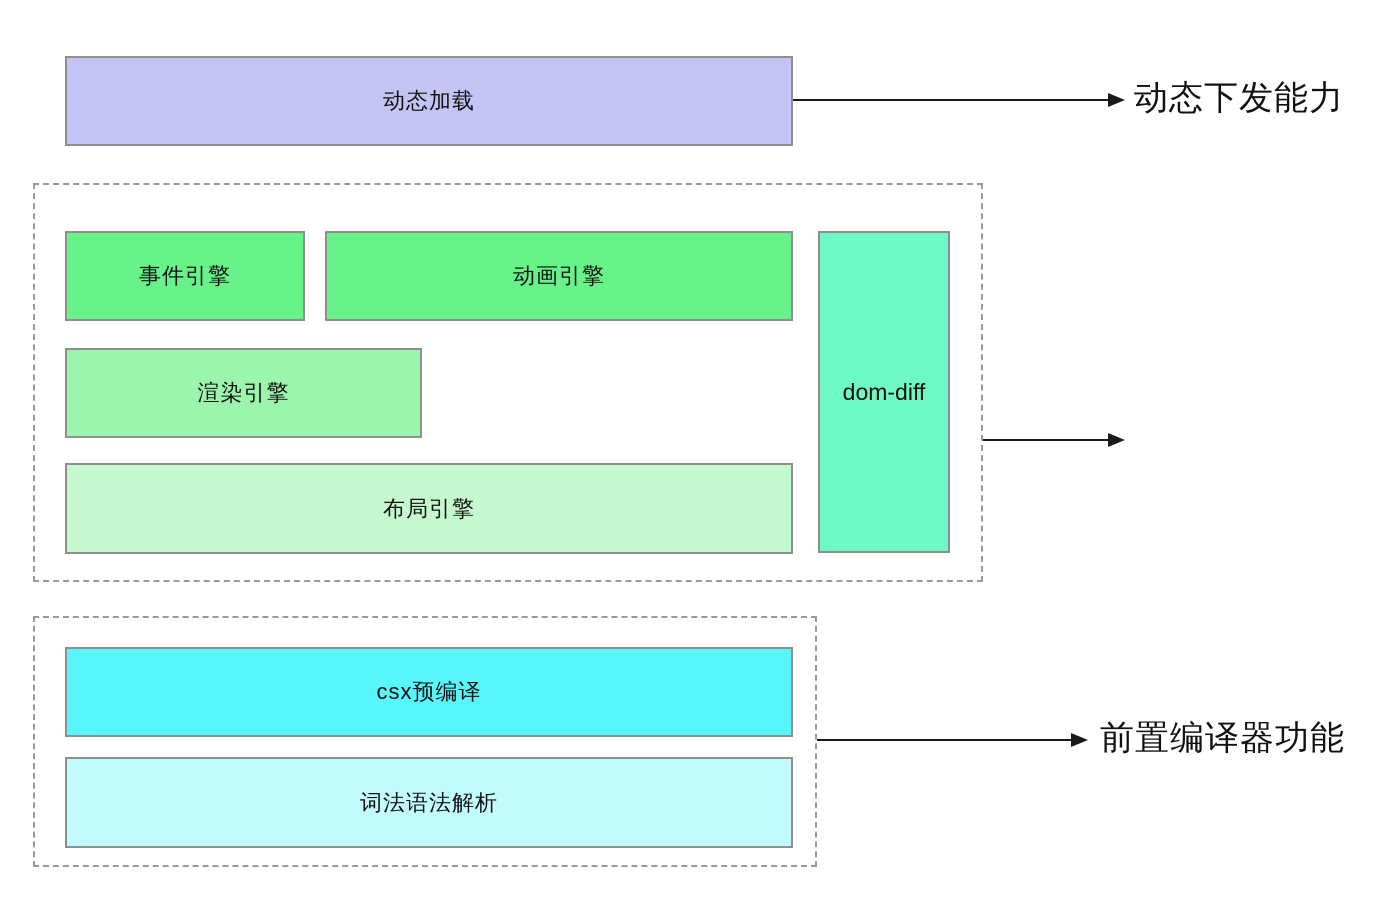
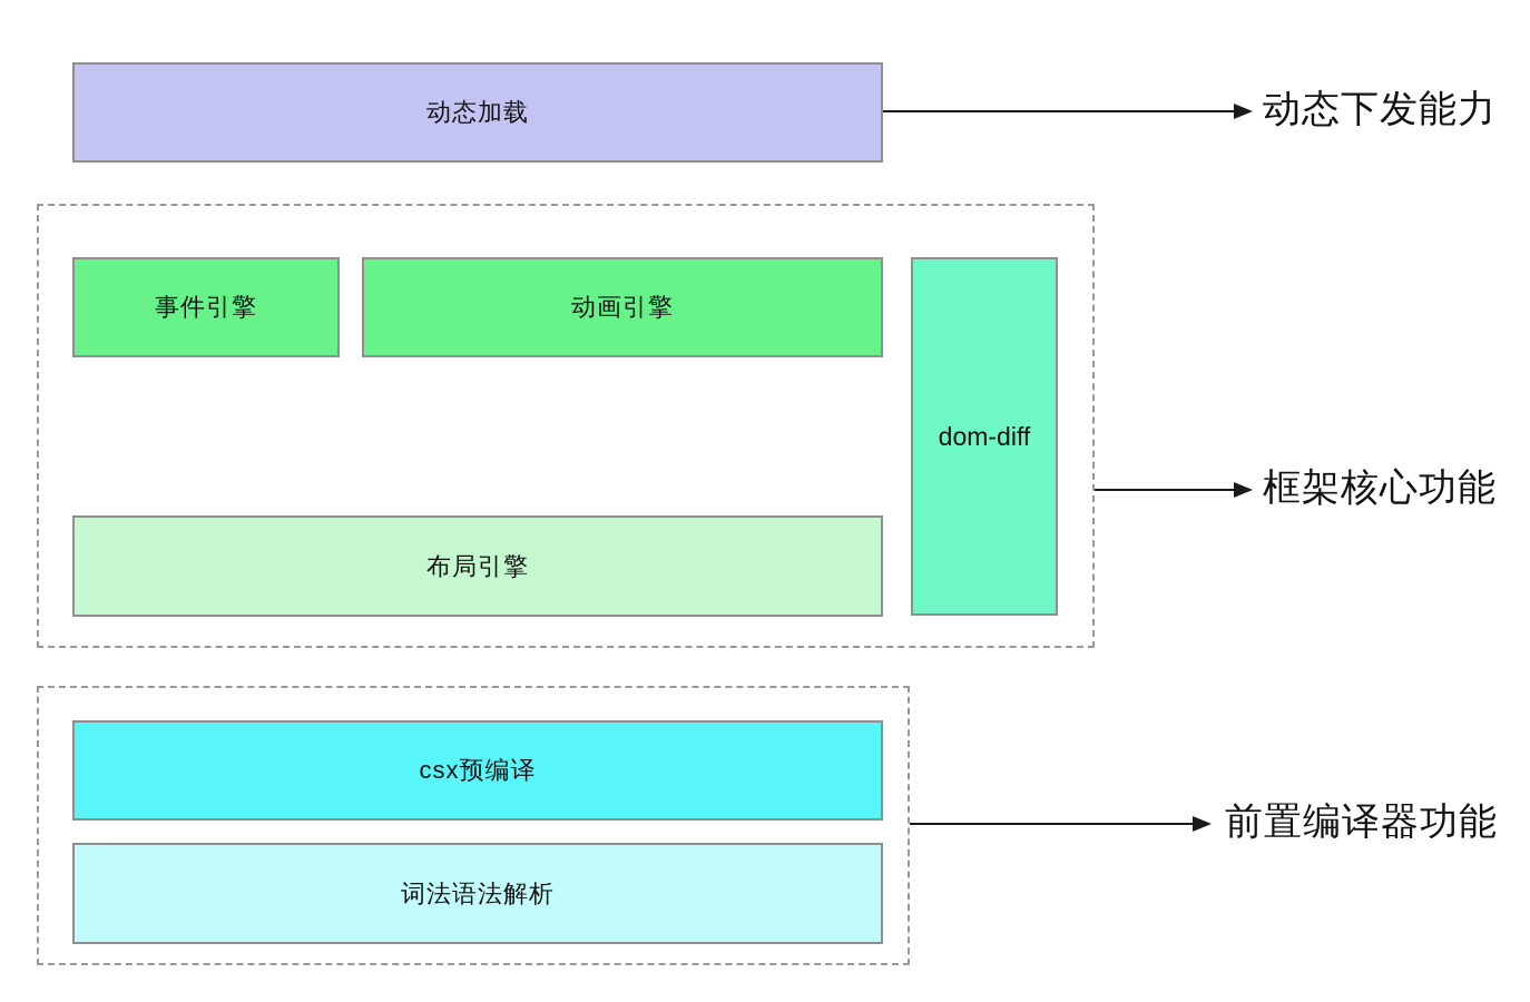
  动态加载
  动态下发能力
  事件引擎
  动画引擎
- 渲染引擎
  布局引擎
  dom-diff
+ 框架核心功能
  csx预编译
  词法语法解析
  前置编译器功能
